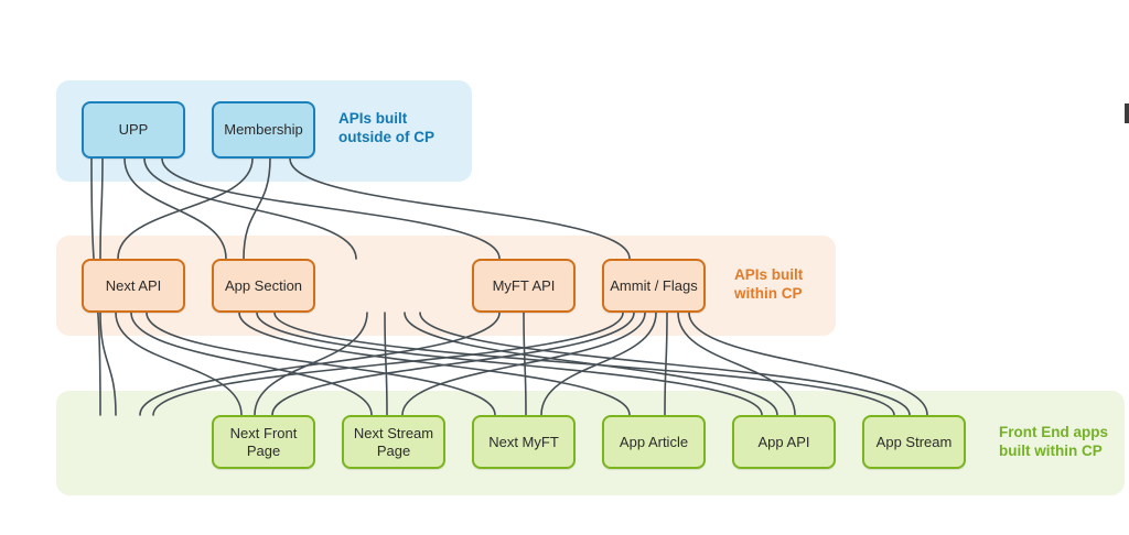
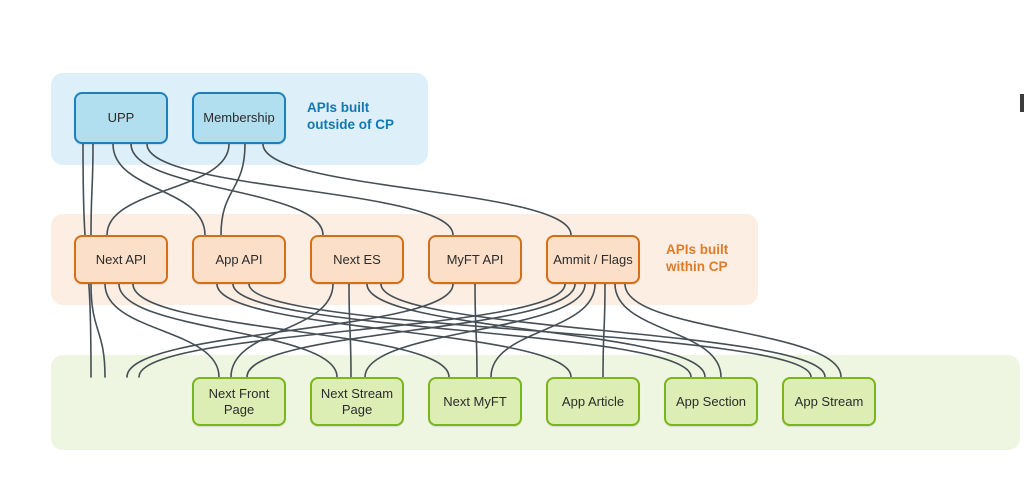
  APIs built
  outside of CP
  APIs built
  within CP
- Front End apps
- built within CP
  UPP
  Membership
  Next API
- App Section
+ App API
+ Next ES
  MyFT API
  Ammit / Flags
  Next Front
  Page
  Next Stream
  Page
  Next MyFT
  App Article
- App API
+ App Section
  App Stream
